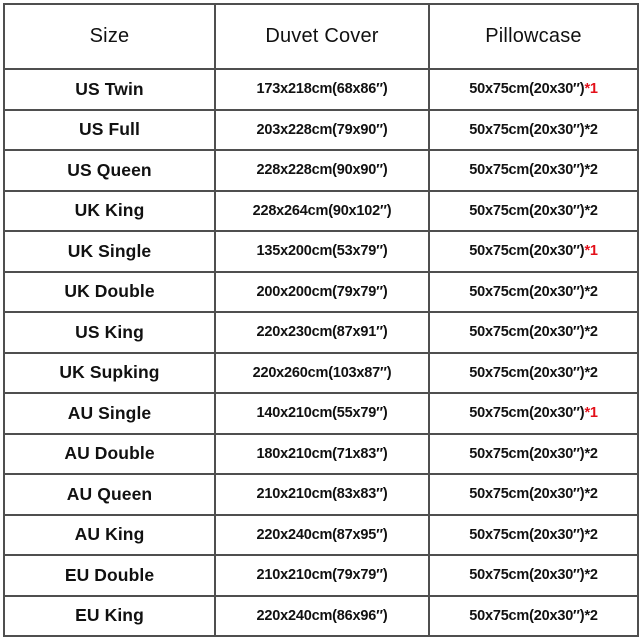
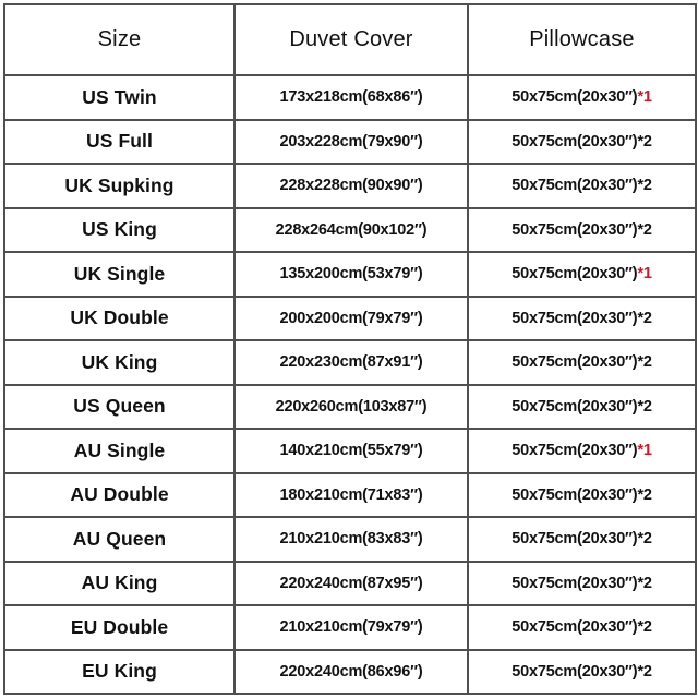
  Size	Duvet Cover	Pillowcase
  US Twin	173x218cm(68x86″)	50x75cm(20x30″)*1
  US Full	203x228cm(79x90″)	50x75cm(20x30″)*2
- US Queen	228x228cm(90x90″)	50x75cm(20x30″)*2
+ UK Supking	228x228cm(90x90″)	50x75cm(20x30″)*2
- UK King	228x264cm(90x102″)	50x75cm(20x30″)*2
+ US King	228x264cm(90x102″)	50x75cm(20x30″)*2
  UK Single	135x200cm(53x79″)	50x75cm(20x30″)*1
  UK Double	200x200cm(79x79″)	50x75cm(20x30″)*2
- US King	220x230cm(87x91″)	50x75cm(20x30″)*2
+ UK King	220x230cm(87x91″)	50x75cm(20x30″)*2
- UK Supking	220x260cm(103x87″)	50x75cm(20x30″)*2
+ US Queen	220x260cm(103x87″)	50x75cm(20x30″)*2
  AU Single	140x210cm(55x79″)	50x75cm(20x30″)*1
  AU Double	180x210cm(71x83″)	50x75cm(20x30″)*2
  AU Queen	210x210cm(83x83″)	50x75cm(20x30″)*2
  AU King	220x240cm(87x95″)	50x75cm(20x30″)*2
  EU Double	210x210cm(79x79″)	50x75cm(20x30″)*2
  EU King	220x240cm(86x96″)	50x75cm(20x30″)*2
